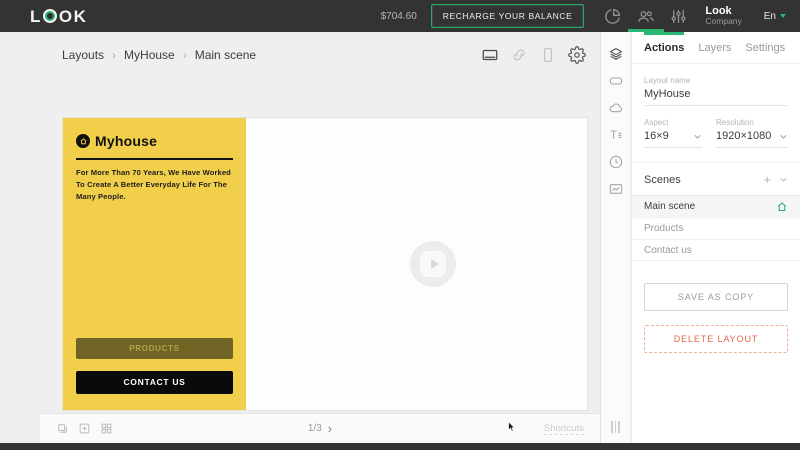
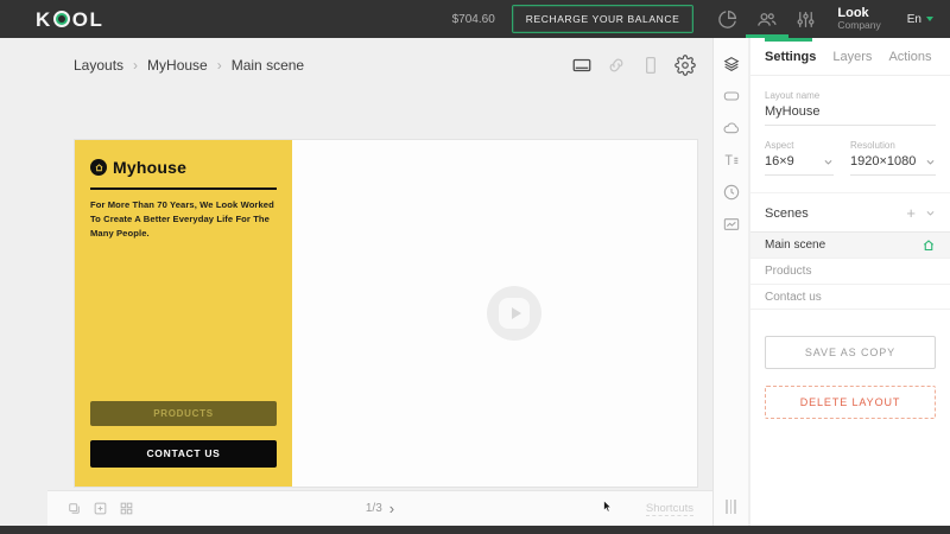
- L
+ K
  O
- K
+ L
  $704.60
  RECHARGE YOUR BALANCE
  Look
  Company
  En
  Layouts
  ›
  MyHouse
  ›
  Main scene
  Myhouse
- For More Than 70 Years, We Have Worked To Create A Better Everyday Life For The Many People.
+ For More Than 70 Years, We Look Worked To Create A Better Everyday Life For The Many People.
  PRODUCTS
  CONTACT US
  1/3
  ›
  Shortcuts
- Actions
+ Settings
  Layers
- Settings
+ Actions
  Layout name
  MyHouse
  Aspect
  16×9
  Resolution
  1920×1080
  Scenes
  +
  Main scene
  Products
  Contact us
  SAVE AS COPY
  DELETE LAYOUT
